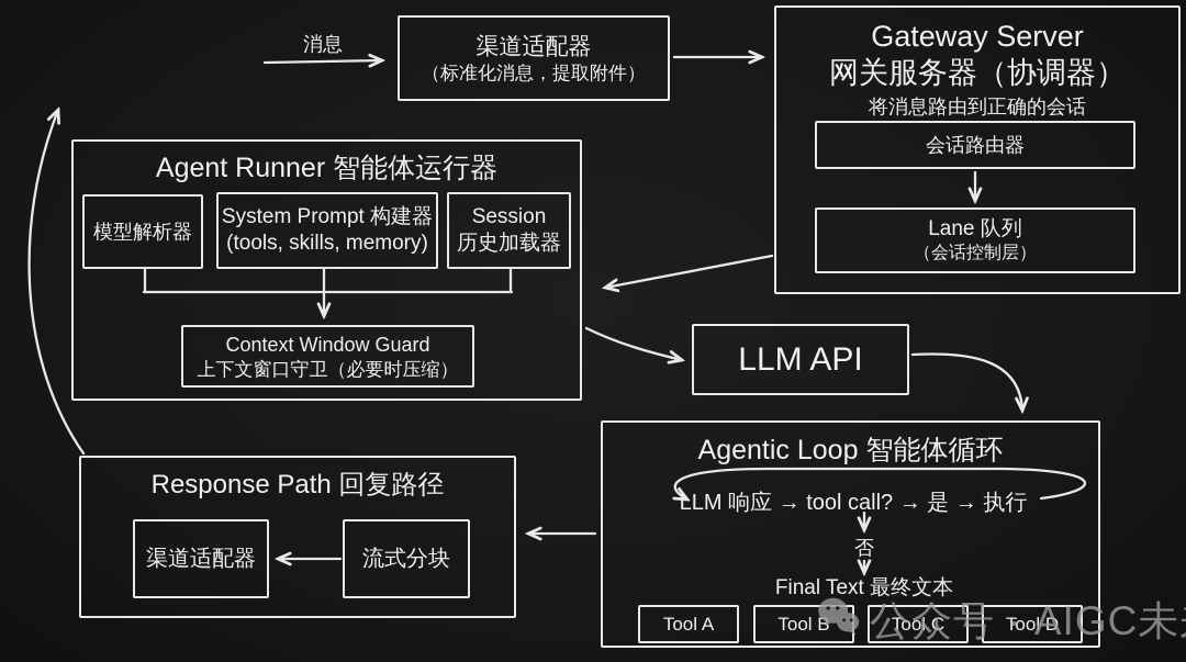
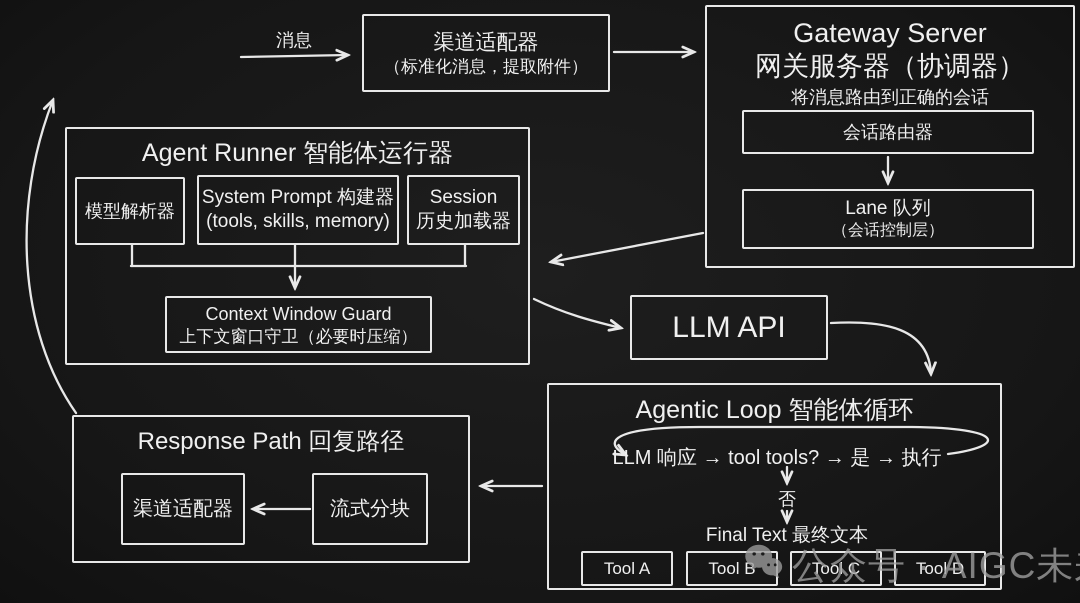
  消息
  渠道适配器
  （标准化消息，提取附件）
  Gateway Server
  网关服务器（协调器）
  将消息路由到正确的会话
  会话路由器
  Lane 队列
  （会话控制层）
  Agent Runner 智能体运行器
  模型解析器
  System Prompt 构建器
  (tools, skills, memory)
  Session
  历史加载器
  Context Window Guard
  上下文窗口守卫（必要时压缩）
  LLM API
  Agentic Loop 智能体循环
- LLM 响应 → tool call? → 是 → 执行
+ LLM 响应 → tool tools? → 是 → 执行
  否
  Final Text 最终文本
  Tool A
  Tool B
  Tool C
  Tool D
  Response Path 回复路径
  渠道适配器
  流式分块
  公众号 · AIGC未
